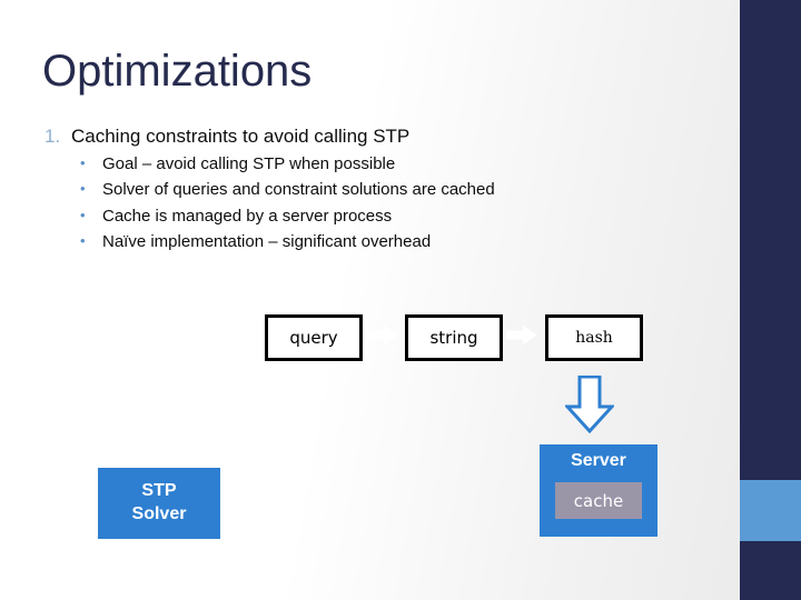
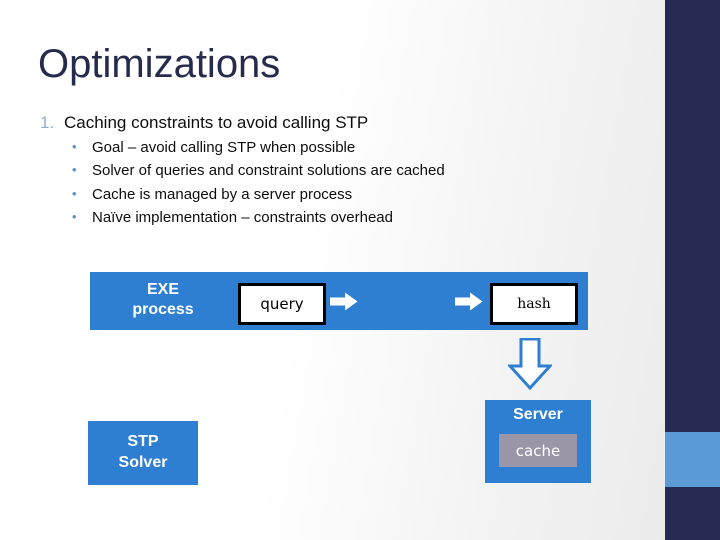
  Optimizations
  1.
  Caching constraints to avoid calling STP
  •
  Goal – avoid calling STP when possible
  •
  Solver of queries and constraint solutions are cached
  •
  Cache is managed by a server process
  •
- Naïve implementation – significant overhead
+ Naïve implementation – constraints overhead
+ EXE
+ process
  query
- string
  hash
  Server
  cache
  STP
  Solver
